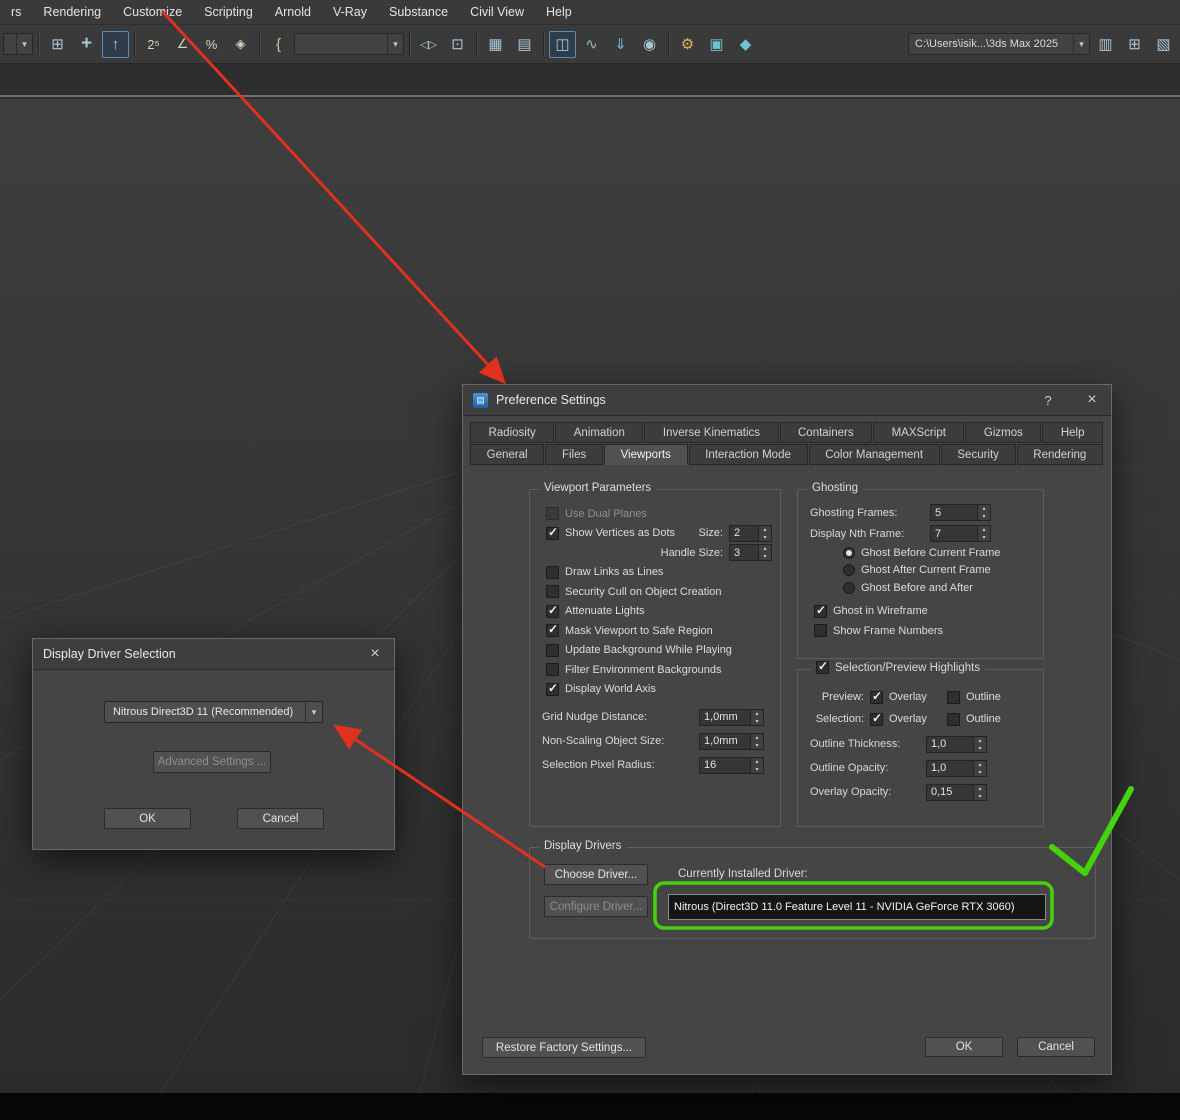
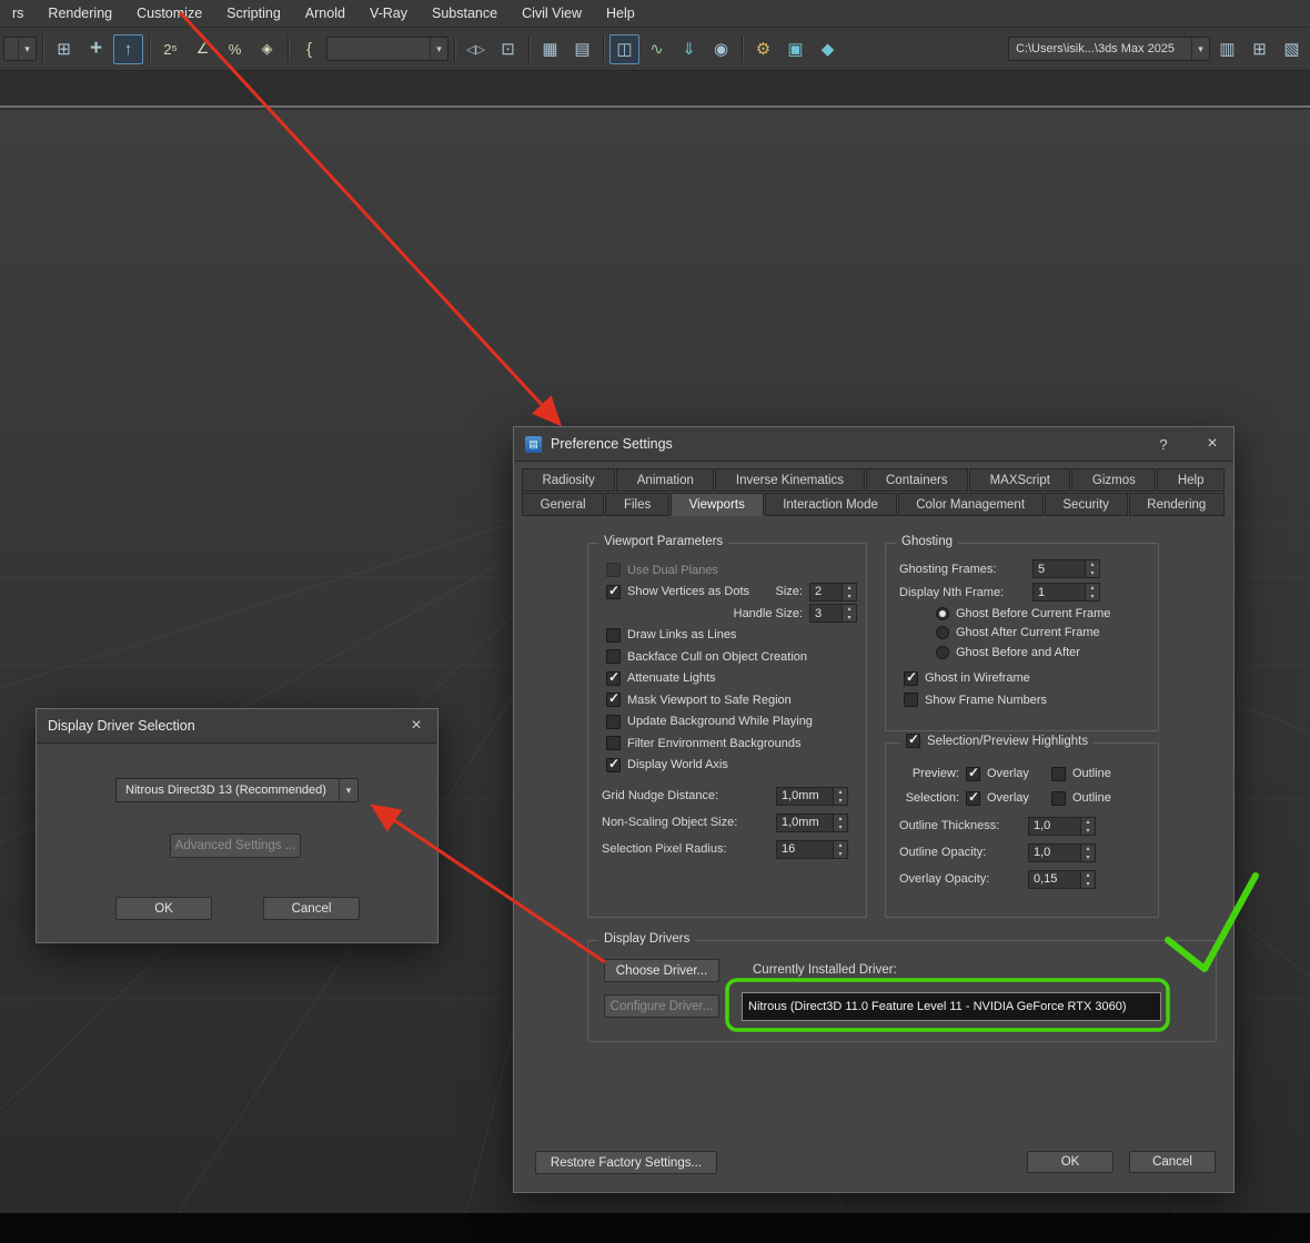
  rs
  Rendering
  Customize
  Scripting
  Arnold
  V-Ray
  Substance
  Civil View
  Help
  ▾
  ⊞
  +
  ↑
  2⁵
  ∠
  %
  ◈
  {
  ▾
  ◁▷
  ⊡
  ▦
  ▤
  ◫
  ∿
  ⇓
  ◉
  ⚙
  ▣
  ◆
  C:\Users\isik...\3ds Max 2025
  ▾
  ▥
  ⊞
  ▧
  Display Driver Selection
  ×
- Nitrous Direct3D 11 (Recommended)
+ Nitrous Direct3D 13 (Recommended)
  ▾
  Advanced Settings ...
  OK
  Cancel
  ▤
  Preference Settings
  ?
  ×
  Radiosity
  Animation
  Inverse Kinematics
  Containers
  MAXScript
  Gizmos
  Help
  General
  Files
  Viewports
  Interaction Mode
  Color Management
  Security
  Rendering
  Viewport Parameters
  Use Dual Planes
  Show Vertices as Dots
  Size:
  2
  Handle Size:
  3
  Draw Links as Lines
- Security Cull on Object Creation
+ Backface Cull on Object Creation
  Attenuate Lights
  Mask Viewport to Safe Region
  Update Background While Playing
  Filter Environment Backgrounds
  Display World Axis
  Grid Nudge Distance:
  1,0mm
  Non-Scaling Object Size:
  1,0mm
  Selection Pixel Radius:
  16
  Ghosting
  Ghosting Frames:
  5
  Display Nth Frame:
- 7
+ 1
  Ghost Before Current Frame
  Ghost After Current Frame
  Ghost Before and After
  Ghost in Wireframe
  Show Frame Numbers
  Selection/Preview Highlights
  Preview:
  Overlay
  Outline
  Selection:
  Overlay
  Outline
  Outline Thickness:
  1,0
  Outline Opacity:
  1,0
  Overlay Opacity:
  0,15
  Display Drivers
  Choose Driver...
  Configure Driver...
  Currently Installed Driver:
  Nitrous (Direct3D 11.0 Feature Level 11 - NVIDIA GeForce RTX 3060)
  Restore Factory Settings...
  OK
  Cancel
